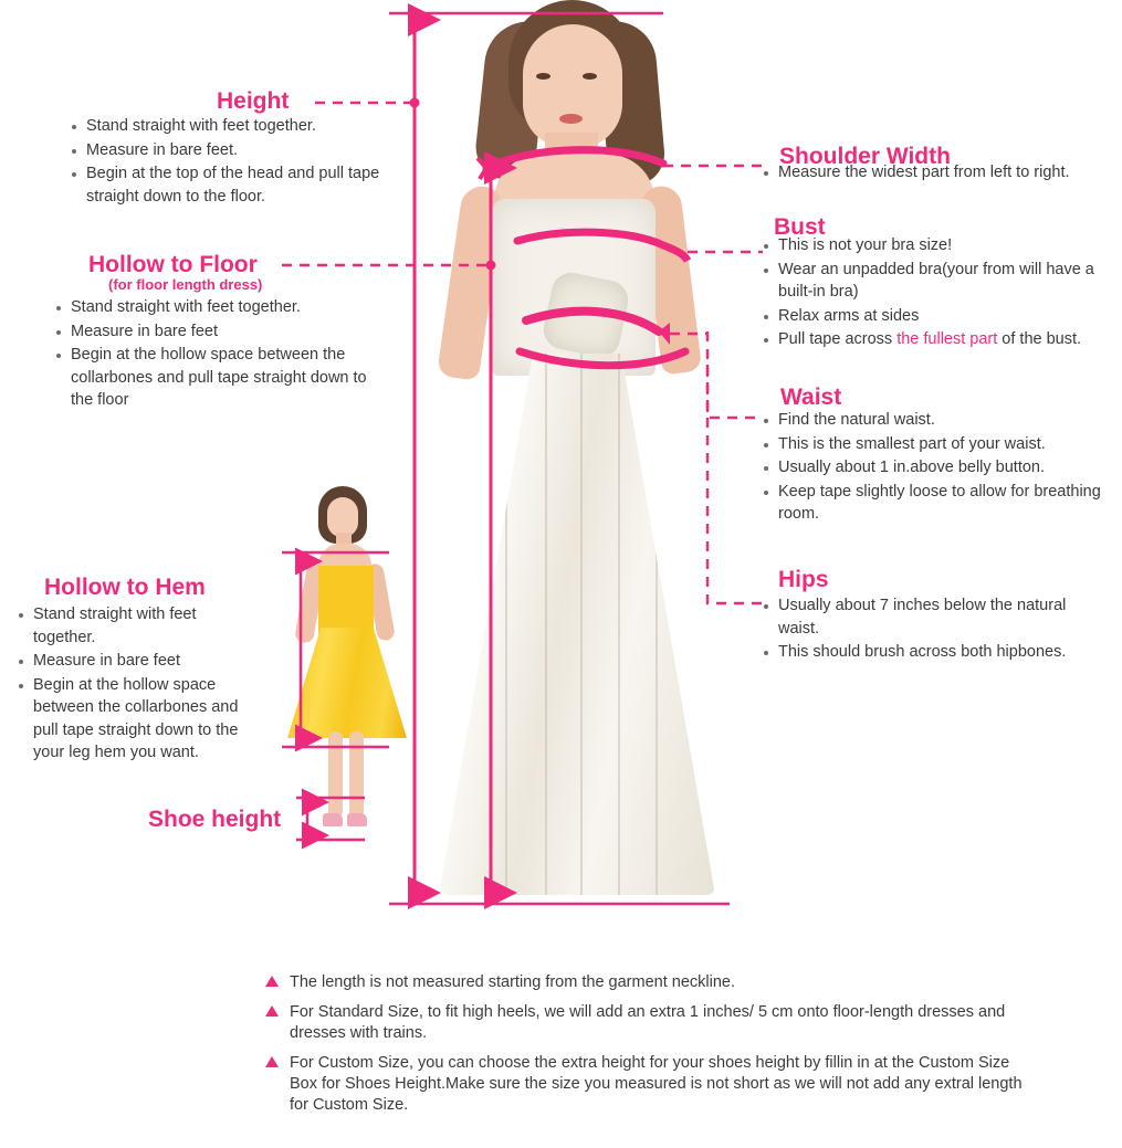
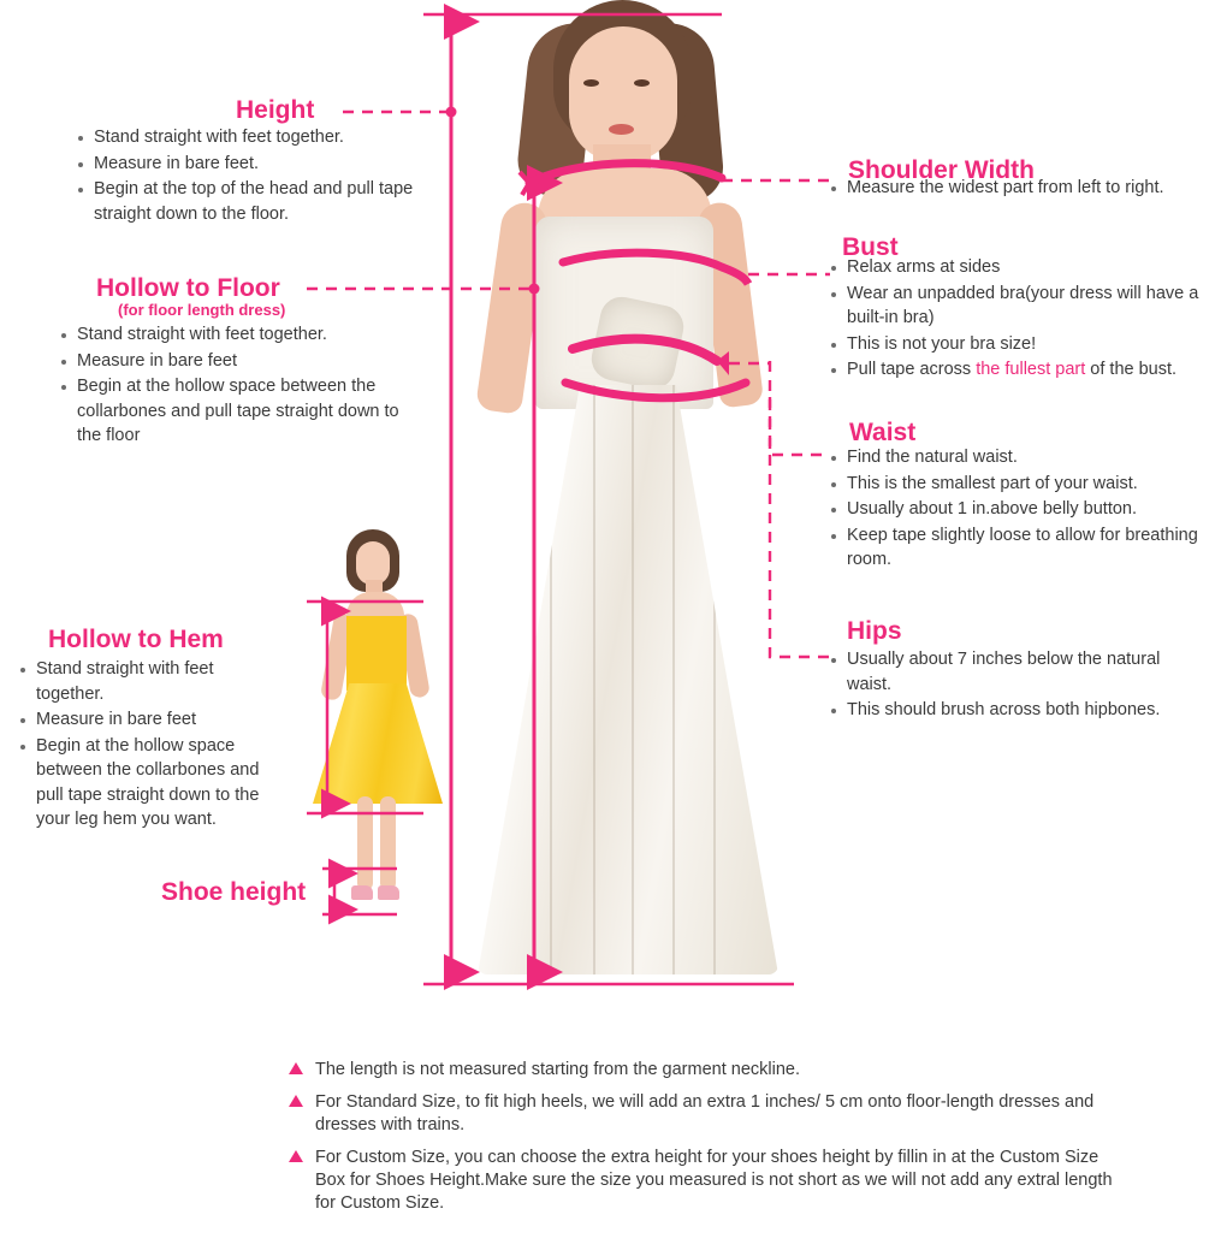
  Height
  Stand straight with feet together.
  Measure in bare feet.
  Begin at the top of the head and pull tape straight down to the floor.
  Hollow to Floor
  (for floor length dress)
  Stand straight with feet together.
  Measure in bare feet
  Begin at the hollow space between the collarbones and pull tape straight down to the floor
  Hollow to Hem
  Stand straight with feet together.
  Measure in bare feet
  Begin at the hollow space between the collarbones and pull tape straight down to the your leg hem you want.
  Shoe height
  Shoulder Width
  Measure the widest part from left to right.
  Bust
- This is not your bra size!
+ Relax arms at sides
- Wear an unpadded bra(your from will have a built-in bra)
+ Wear an unpadded bra(your dress will have a built-in bra)
- Relax arms at sides
+ This is not your bra size!
  Pull tape across the fullest part of the bust.
  Waist
  Find the natural waist.
  This is the smallest part of your waist.
  Usually about 1 in.above belly button.
  Keep tape slightly loose to allow for breathing room.
  Hips
  Usually about 7 inches below the natural waist.
  This should brush across both hipbones.
  The length is not measured starting from the garment neckline.
  For Standard Size, to fit high heels, we will add an extra 1 inches/ 5 cm onto floor-length dresses and dresses with trains.
  For Custom Size, you can choose the extra height for your shoes height by fillin in at the Custom Size Box for Shoes Height.Make sure the size you measured is not short as we will not add any extral length for Custom Size.
